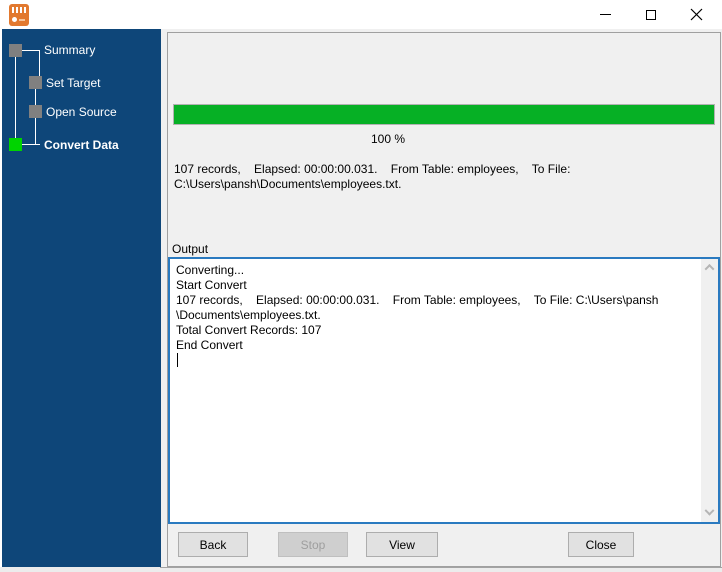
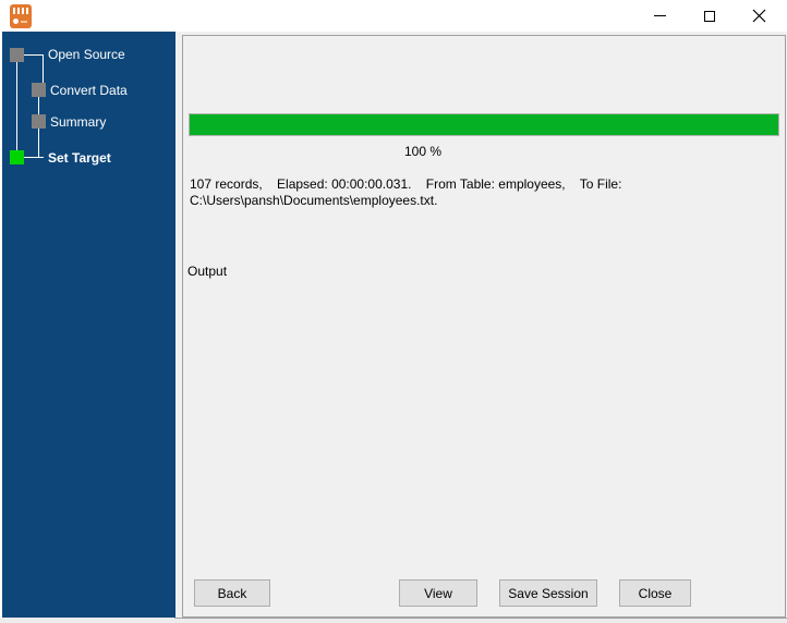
- Summary
+ Open Source
- Set Target
+ Convert Data
- Open Source
+ Summary
- Convert Data
+ Set Target
  100 %
  107 records, Elapsed: 00:00:00.031. From Table: employees, To File: C:\Users\pansh\Documents\employees.txt.
  Output
- Converting...
- Start Convert
- 107 records, Elapsed: 00:00:00.031. From Table: employees, To File: C:\Users\pansh
- \Documents\employees.txt.
- Total Convert Records: 107
- End Convert
  Back
- Stop
  View
+ Save Session
  Close
